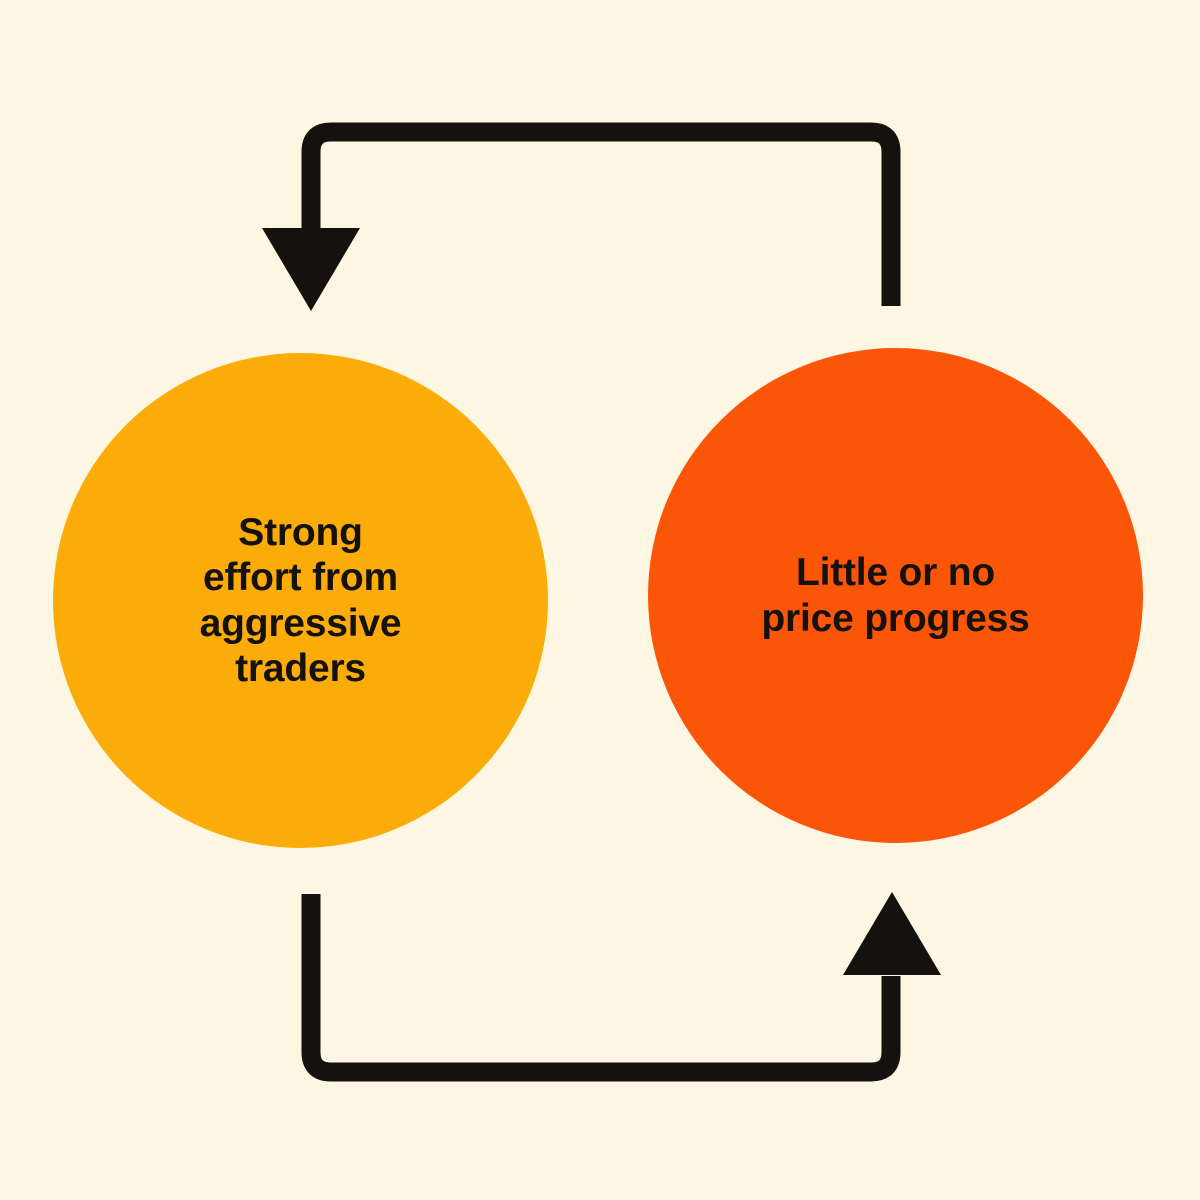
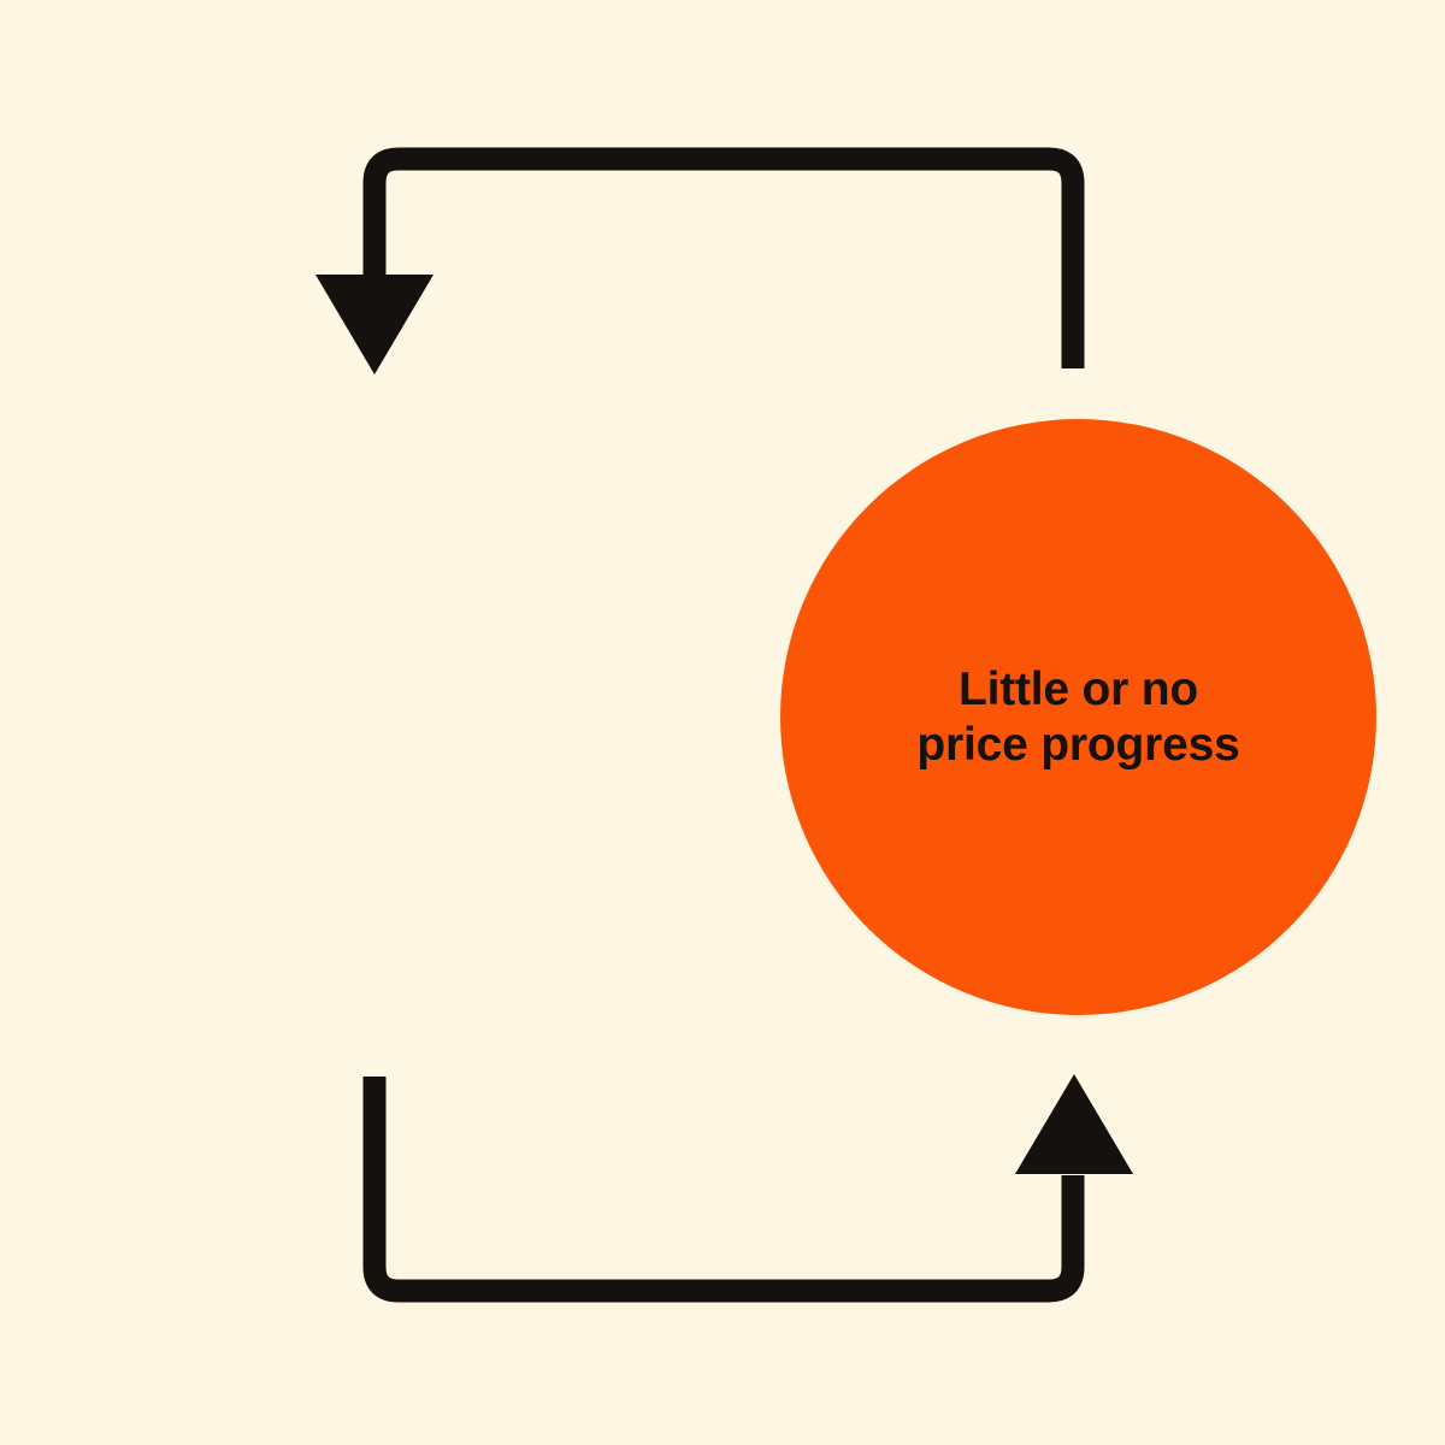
- Strong
- effort from
- aggressive
- traders
  Little or no
  price progress
